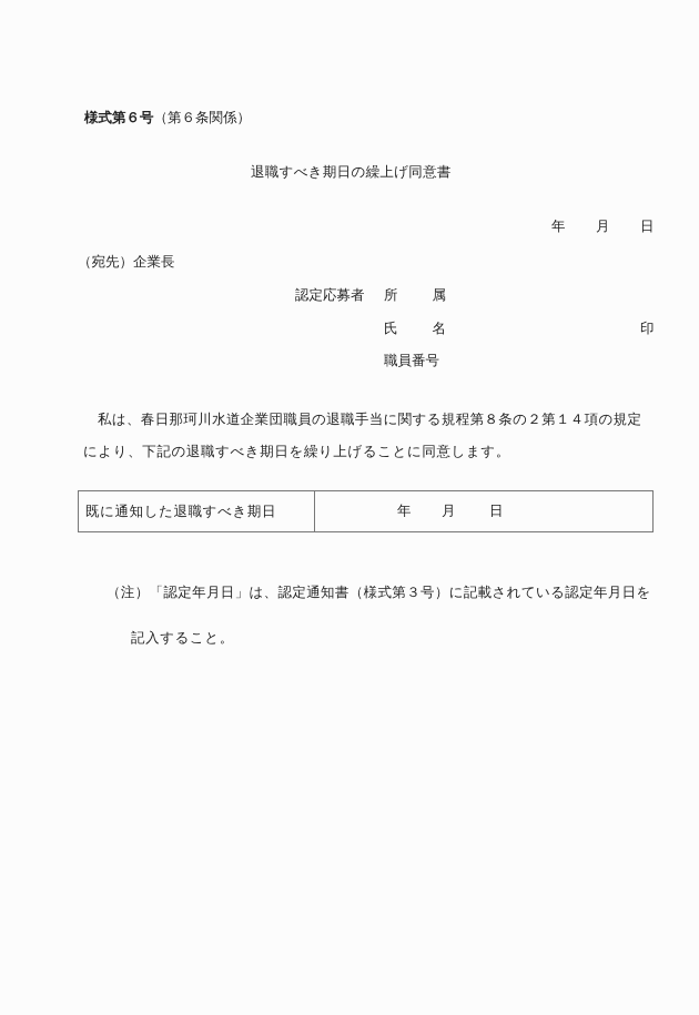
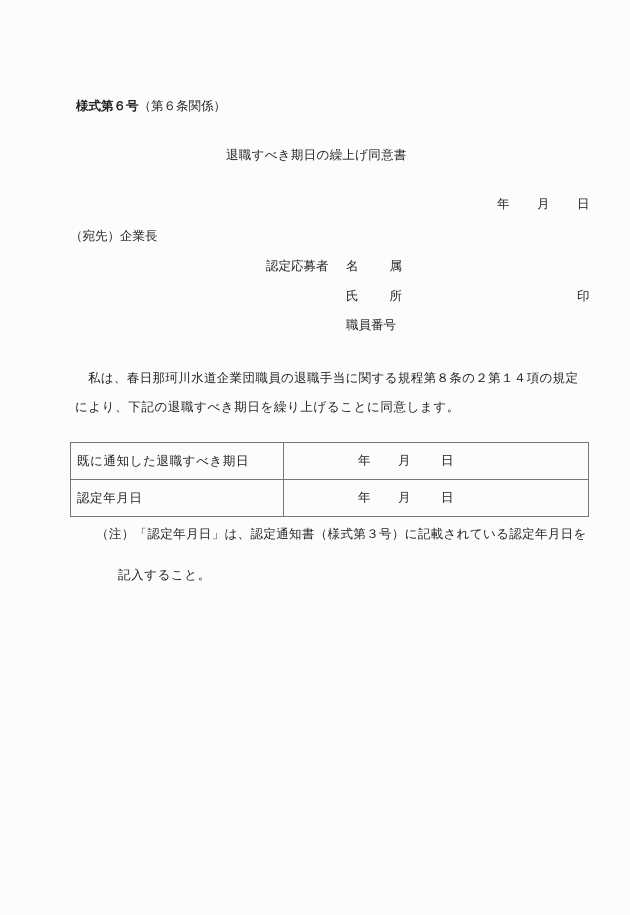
  様式第６号（第６条関係）
  退職すべき期日の繰上げ同意書
  年
  月
  日
  （宛先）企業長
  認定応募者
- 所
+ 名
  属
  氏
- 名
+ 所
  印
  職員番号
  私は、春日那珂川水道企業団職員の退職手当に関する規程第８条の２第１４項の規定
  により、下記の退職すべき期日を繰り上げることに同意します。
  既に通知した退職すべき期日	年 月 日
+ 認定年月日	年 月 日
  （注）「認定年月日」は、認定通知書（様式第３号）に記載されている認定年月日を
  記入すること。
